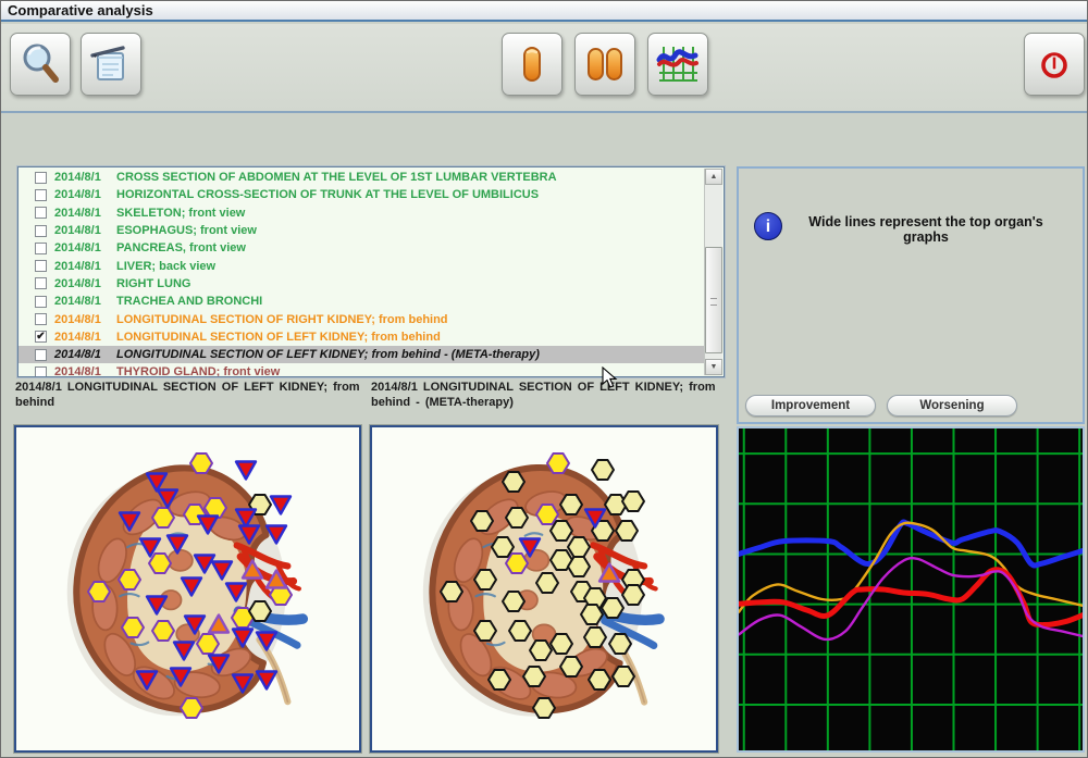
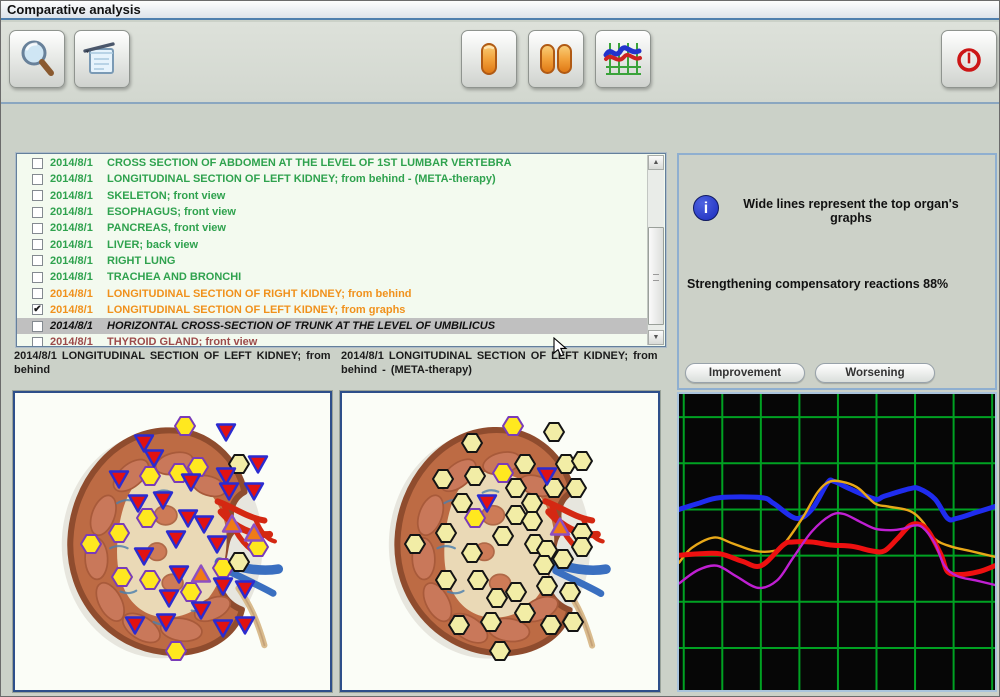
  Comparative analysis
  2014/8/1
  CROSS SECTION OF ABDOMEN AT THE LEVEL OF 1ST LUMBAR VERTEBRA
  2014/8/1
- HORIZONTAL CROSS-SECTION OF TRUNK AT THE LEVEL OF UMBILICUS
+ LONGITUDINAL SECTION OF LEFT KIDNEY; from behind - (META-therapy)
  2014/8/1
  SKELETON; front view
  2014/8/1
  ESOPHAGUS; front view
  2014/8/1
  PANCREAS, front view
  2014/8/1
  LIVER; back view
  2014/8/1
  RIGHT LUNG
  2014/8/1
  TRACHEA AND BRONCHI
  2014/8/1
  LONGITUDINAL SECTION OF RIGHT KIDNEY; from behind
  ✔
  2014/8/1
- LONGITUDINAL SECTION OF LEFT KIDNEY; from behind
+ LONGITUDINAL SECTION OF LEFT KIDNEY; from graphs
  2014/8/1
- LONGITUDINAL SECTION OF LEFT KIDNEY; from behind - (META-therapy)
+ HORIZONTAL CROSS-SECTION OF TRUNK AT THE LEVEL OF UMBILICUS
  2014/8/1
  THYROID GLAND; front view
  2014/8/1 LONGITUDINAL SECTION OF LEFT KIDNEY; from behind
  2014/8/1 LONGITUDINAL SECTION OF LFT KIDNEY; from behind - (META-therapy)
  i
  Wide lines represent the top organ's graphs
+ Strengthening compensatory reactions 88%
  Improvement
  Worsening
